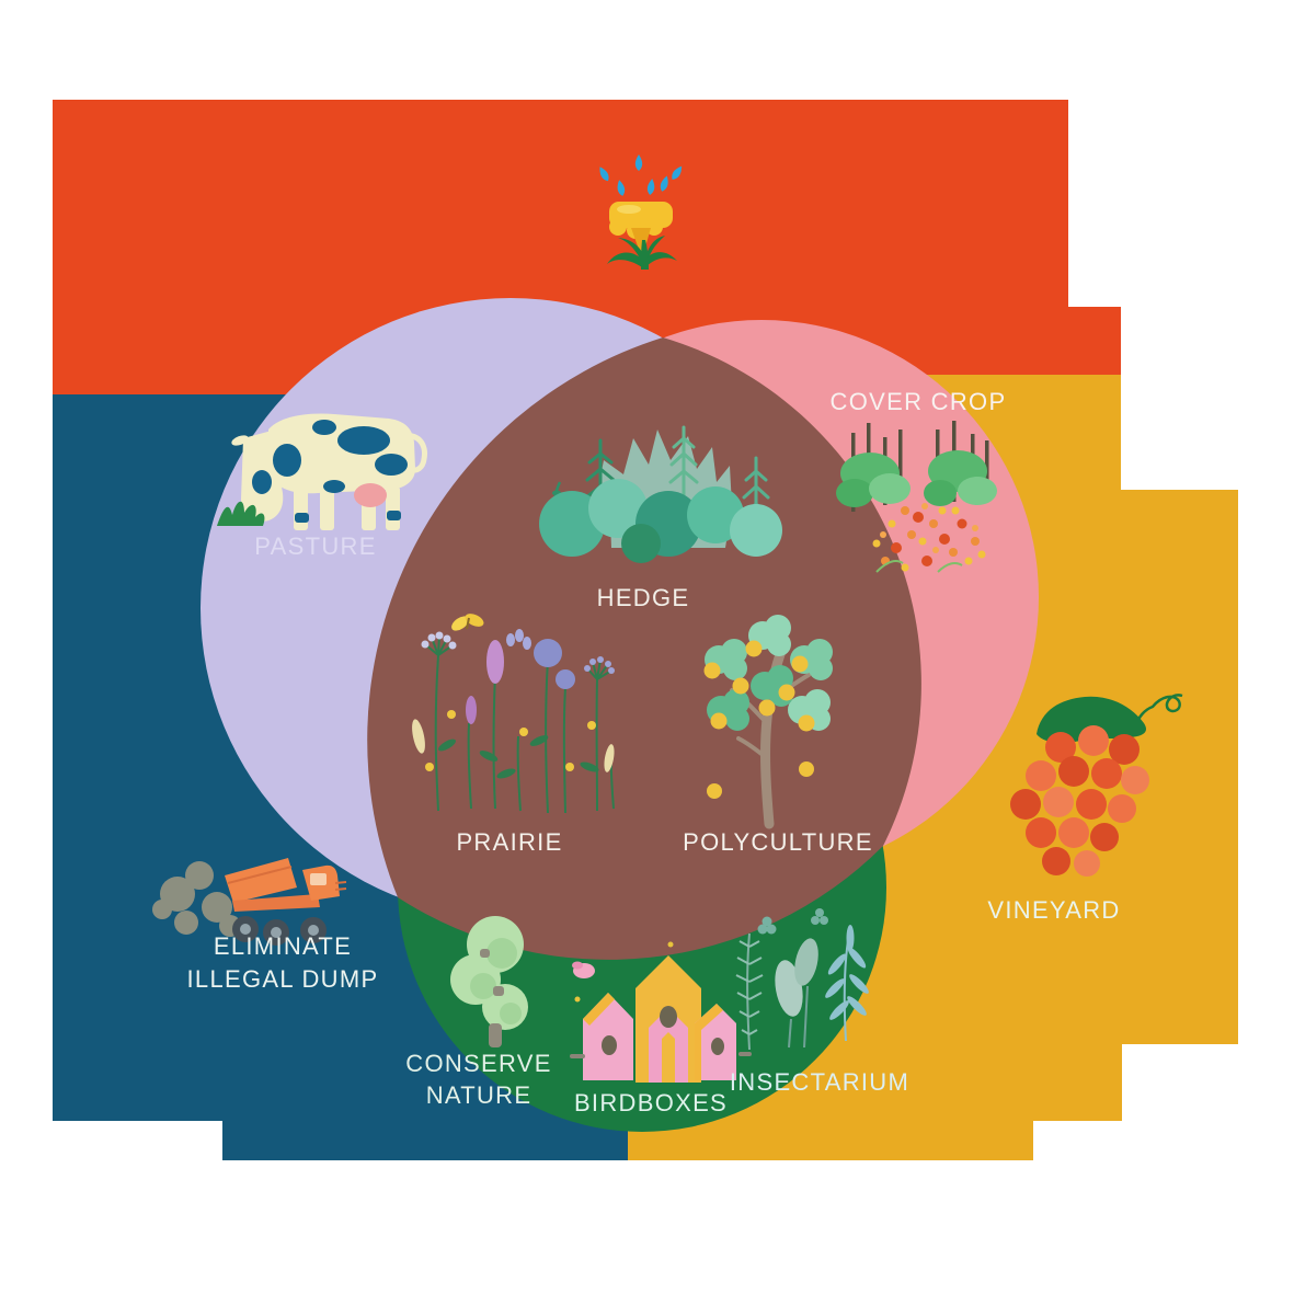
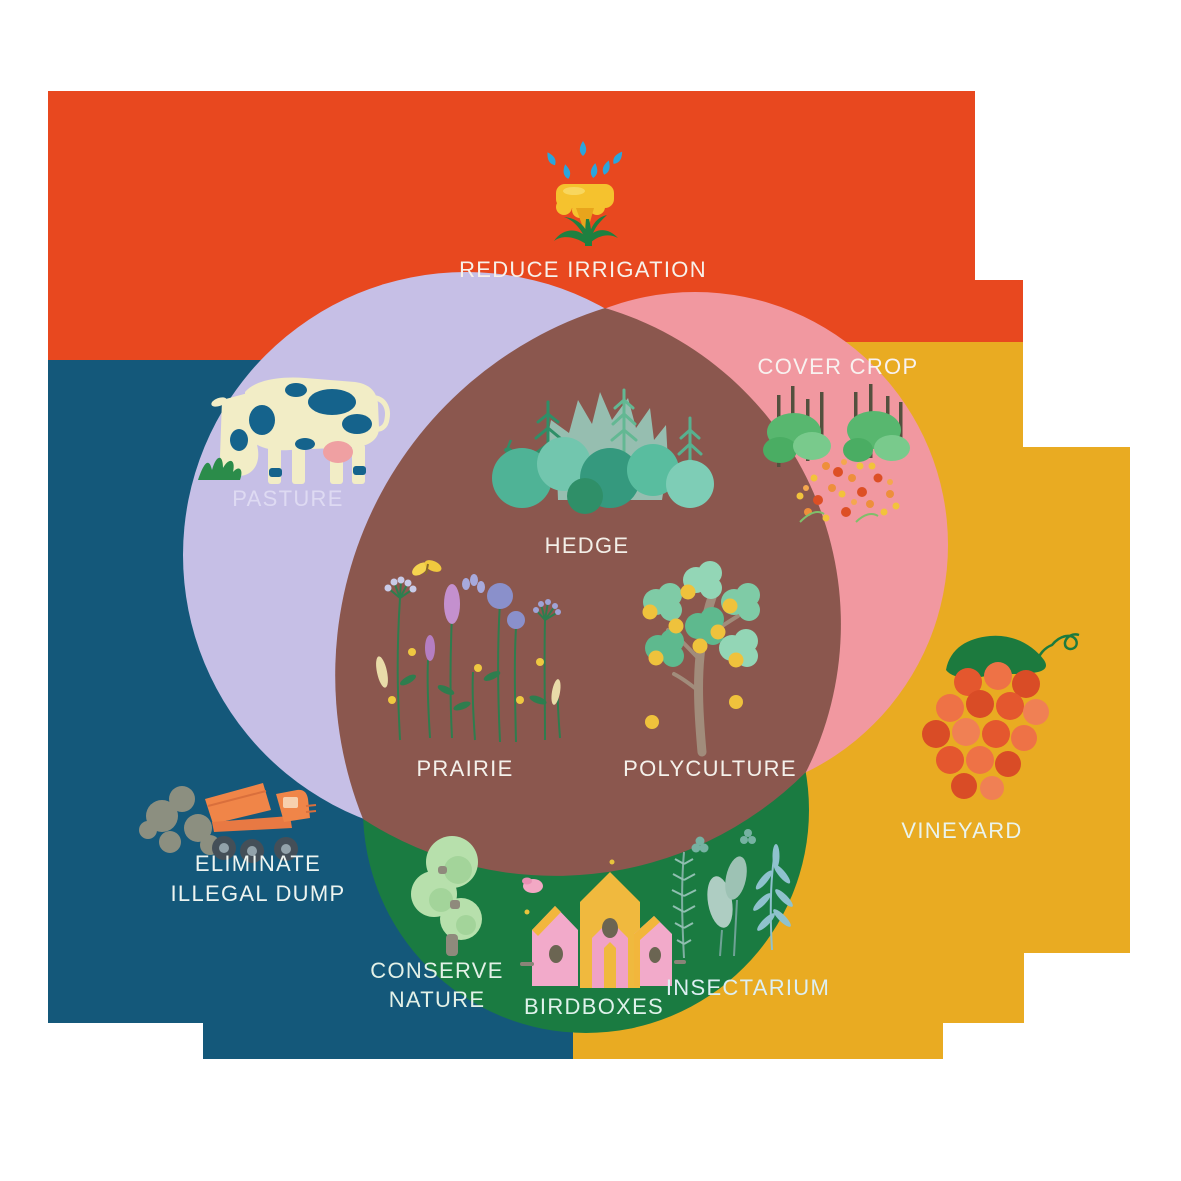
+ REDUCE IRRIGATION
  PASTURE
  COVER CROP
  HEDGE
  PRAIRIE
  POLYCULTURE
  VINEYARD
  ELIMINATE
  ILLEGAL DUMP
  CONSERVE
  NATURE
  BIRDBOXES
  INSECTARIUM
